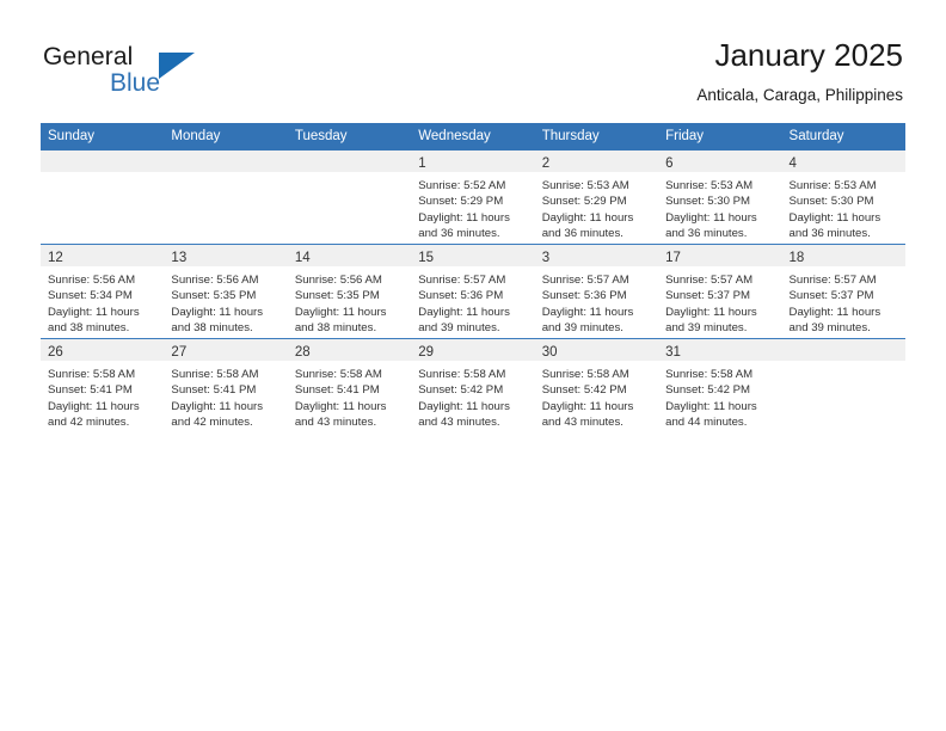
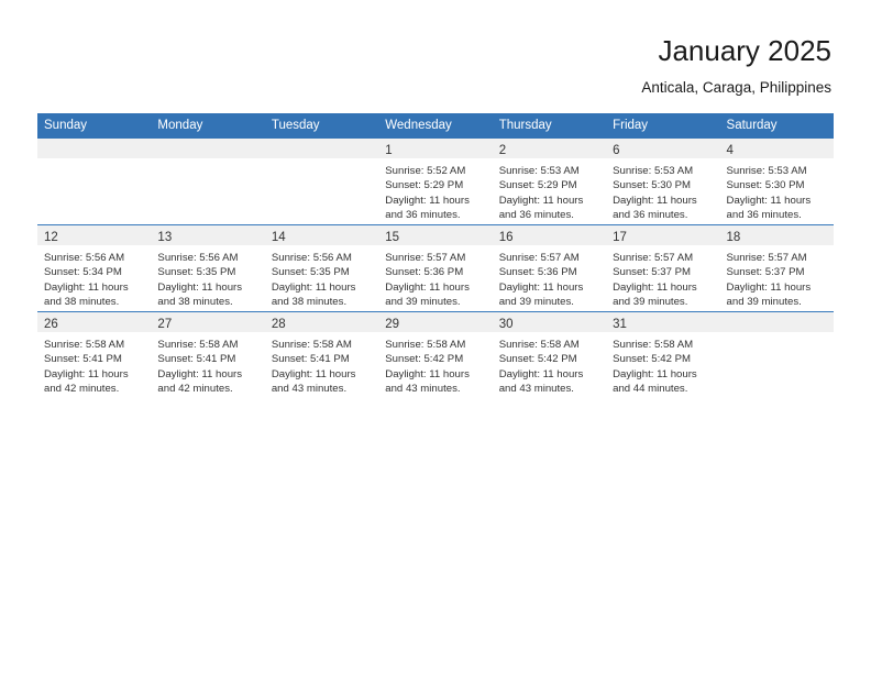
- General
- Blue
  January 2025
  Anticala, Caraga, Philippines
  Sunday	Monday	Tuesday	Wednesday	Thursday	Friday	Saturday
  			1Sunrise: 5:52 AMSunset: 5:29 PMDaylight: 11 hoursand 36 minutes.	2Sunrise: 5:53 AMSunset: 5:29 PMDaylight: 11 hoursand 36 minutes.	6Sunrise: 5:53 AMSunset: 5:30 PMDaylight: 11 hoursand 36 minutes.	4Sunrise: 5:53 AMSunset: 5:30 PMDaylight: 11 hoursand 36 minutes.
- 12Sunrise: 5:56 AMSunset: 5:34 PMDaylight: 11 hoursand 38 minutes.	13Sunrise: 5:56 AMSunset: 5:35 PMDaylight: 11 hoursand 38 minutes.	14Sunrise: 5:56 AMSunset: 5:35 PMDaylight: 11 hoursand 38 minutes.	15Sunrise: 5:57 AMSunset: 5:36 PMDaylight: 11 hoursand 39 minutes.	3Sunrise: 5:57 AMSunset: 5:36 PMDaylight: 11 hoursand 39 minutes.	17Sunrise: 5:57 AMSunset: 5:37 PMDaylight: 11 hoursand 39 minutes.	18Sunrise: 5:57 AMSunset: 5:37 PMDaylight: 11 hoursand 39 minutes.
+ 12Sunrise: 5:56 AMSunset: 5:34 PMDaylight: 11 hoursand 38 minutes.	13Sunrise: 5:56 AMSunset: 5:35 PMDaylight: 11 hoursand 38 minutes.	14Sunrise: 5:56 AMSunset: 5:35 PMDaylight: 11 hoursand 38 minutes.	15Sunrise: 5:57 AMSunset: 5:36 PMDaylight: 11 hoursand 39 minutes.	16Sunrise: 5:57 AMSunset: 5:36 PMDaylight: 11 hoursand 39 minutes.	17Sunrise: 5:57 AMSunset: 5:37 PMDaylight: 11 hoursand 39 minutes.	18Sunrise: 5:57 AMSunset: 5:37 PMDaylight: 11 hoursand 39 minutes.
  26Sunrise: 5:58 AMSunset: 5:41 PMDaylight: 11 hoursand 42 minutes.	27Sunrise: 5:58 AMSunset: 5:41 PMDaylight: 11 hoursand 42 minutes.	28Sunrise: 5:58 AMSunset: 5:41 PMDaylight: 11 hoursand 43 minutes.	29Sunrise: 5:58 AMSunset: 5:42 PMDaylight: 11 hoursand 43 minutes.	30Sunrise: 5:58 AMSunset: 5:42 PMDaylight: 11 hoursand 43 minutes.	31Sunrise: 5:58 AMSunset: 5:42 PMDaylight: 11 hoursand 44 minutes.
